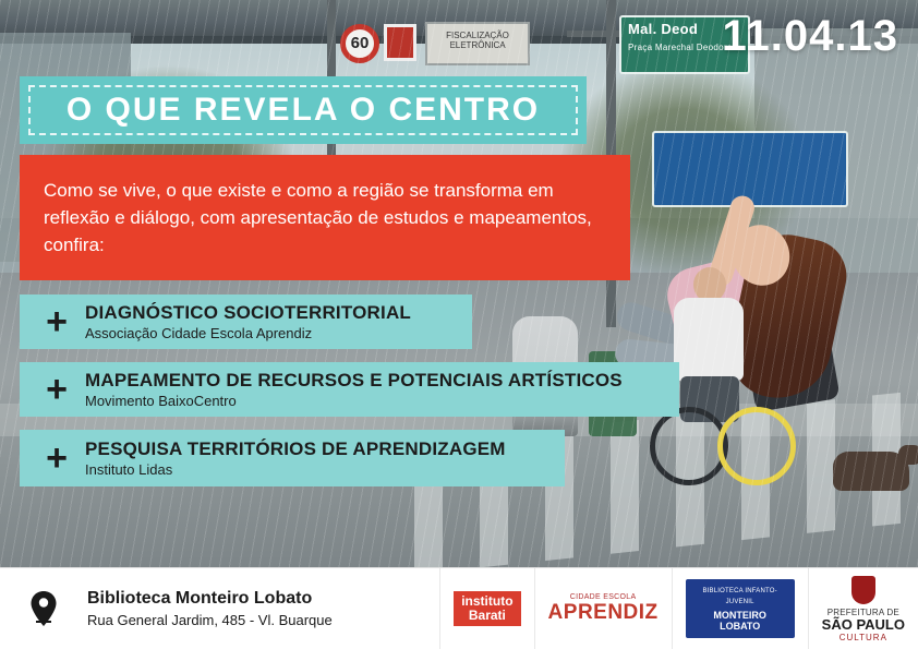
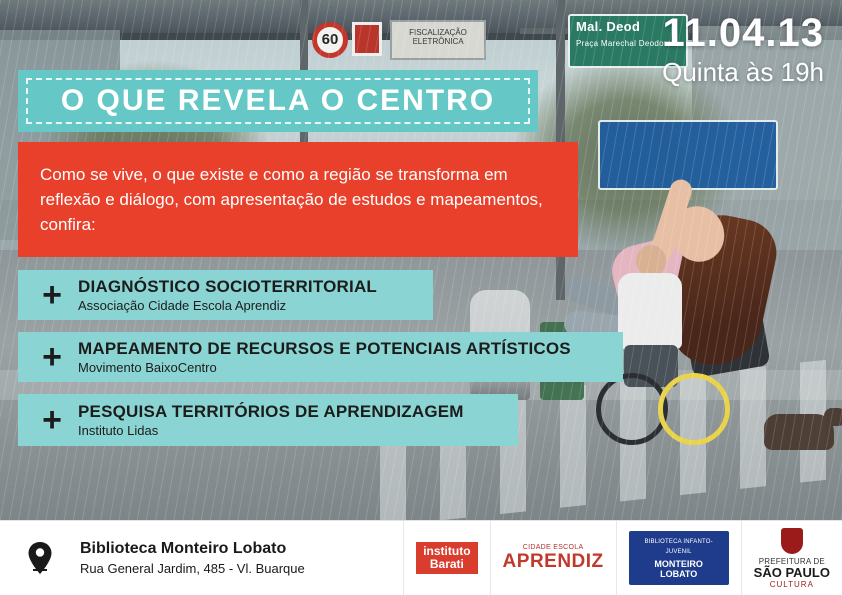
  60
  FISCALIZAÇÃO ELETRÔNICA
  Mal. Deod
  Praça Marechal Deodoro
  11.04.13
+ Quinta às 19h
  O QUE REVELA O CENTRO
  Como se vive, o que existe e como a região se transforma em reflexão e diálogo, com apresentação de estudos e mapeamentos, confira:
  +
  DIAGNÓSTICO SOCIOTERRITORIAL
  Associação Cidade Escola Aprendiz
  +
  MAPEAMENTO DE RECURSOS E POTENCIAIS ARTÍSTICOS
  Movimento BaixoCentro
  +
  PESQUISA TERRITÓRIOS DE APRENDIZAGEM
  Instituto Lidas
  Biblioteca Monteiro Lobato
  Rua General Jardim, 485 - Vl. Buarque
  instituto
  Barati
  APRENDIZ
  MONTEIRO LOBATO
  PREFEITURA DE
  SÃO PAULO
  CULTURA
